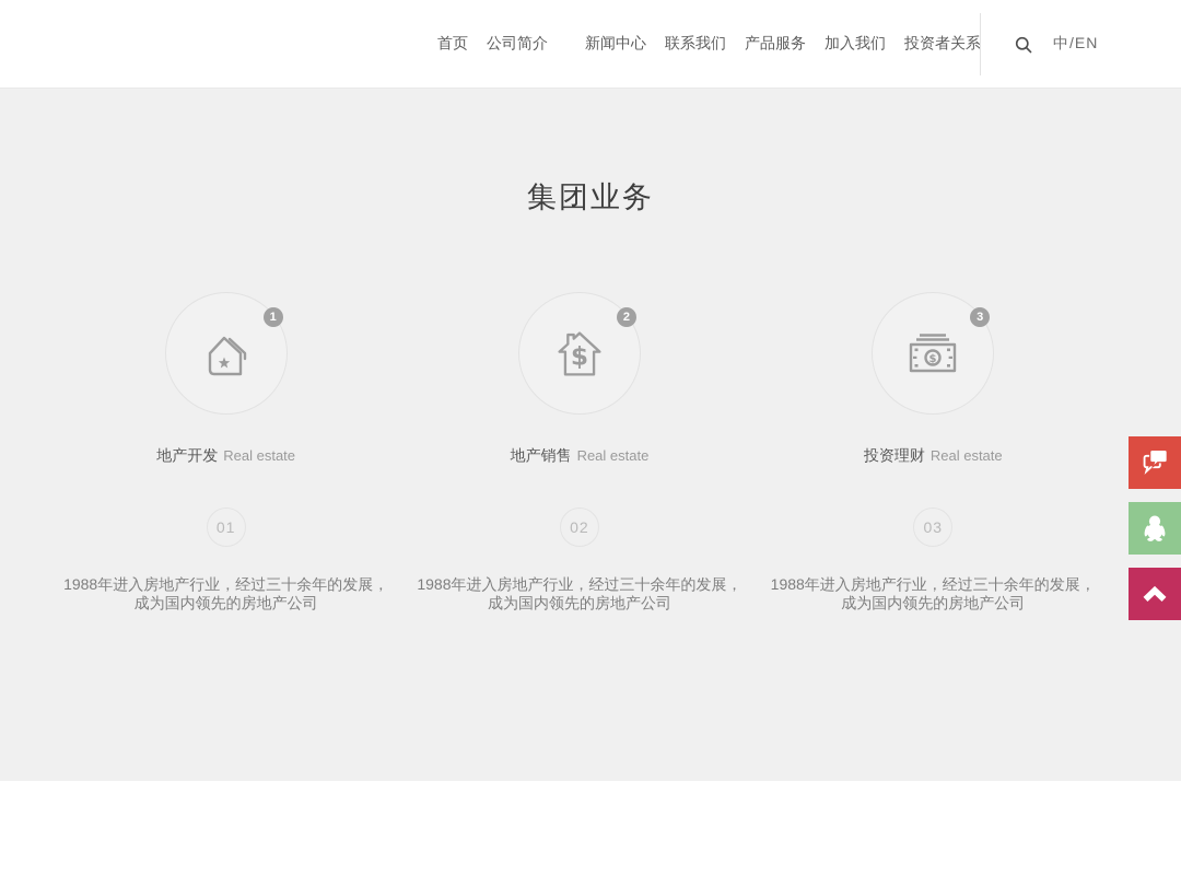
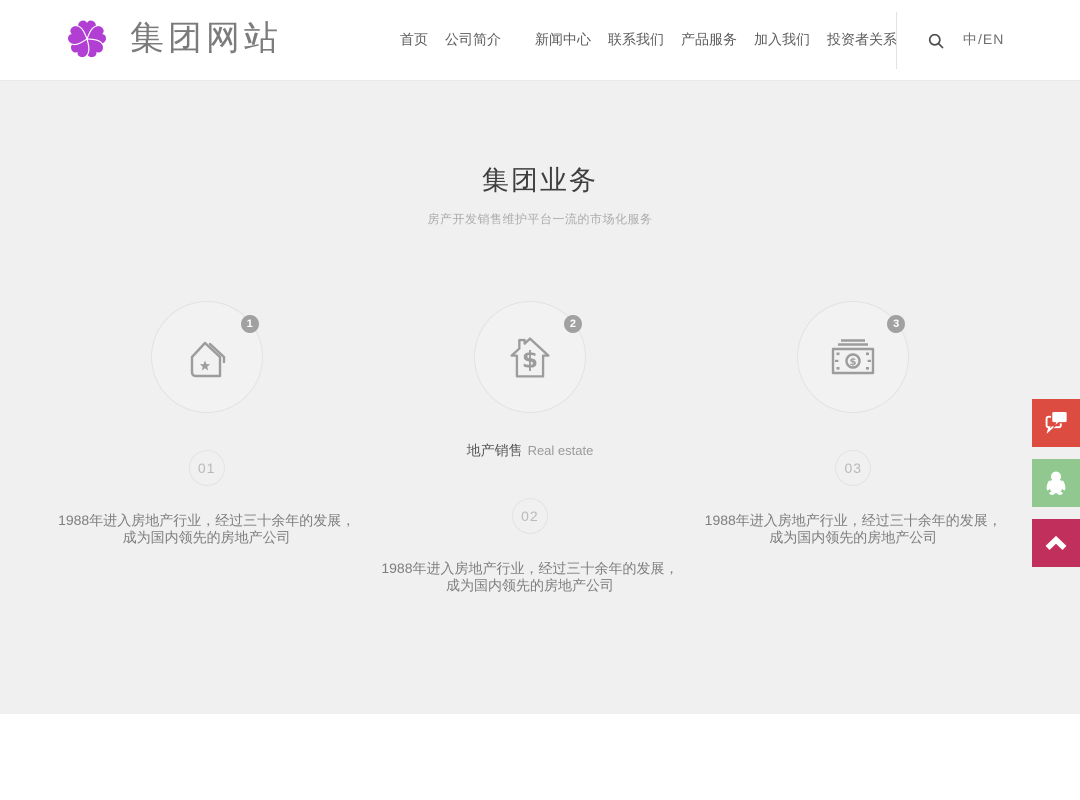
+ 集团网站
  首页
  公司简介
  新闻中心
  联系我们
  产品服务
  加入我们
  投资者关系
  中/EN
  集团业务
+ 房产开发销售维护平台一流的市场化服务
  1
- 地产开发 Real estate
  01
  1988年进入房地产行业，经过三十余年的发展，成为国内领先的房地产公司
  $
  2
  地产销售 Real estate
  02
  1988年进入房地产行业，经过三十余年的发展，成为国内领先的房地产公司
  $
  3
- 投资理财 Real estate
  03
  1988年进入房地产行业，经过三十余年的发展，成为国内领先的房地产公司
